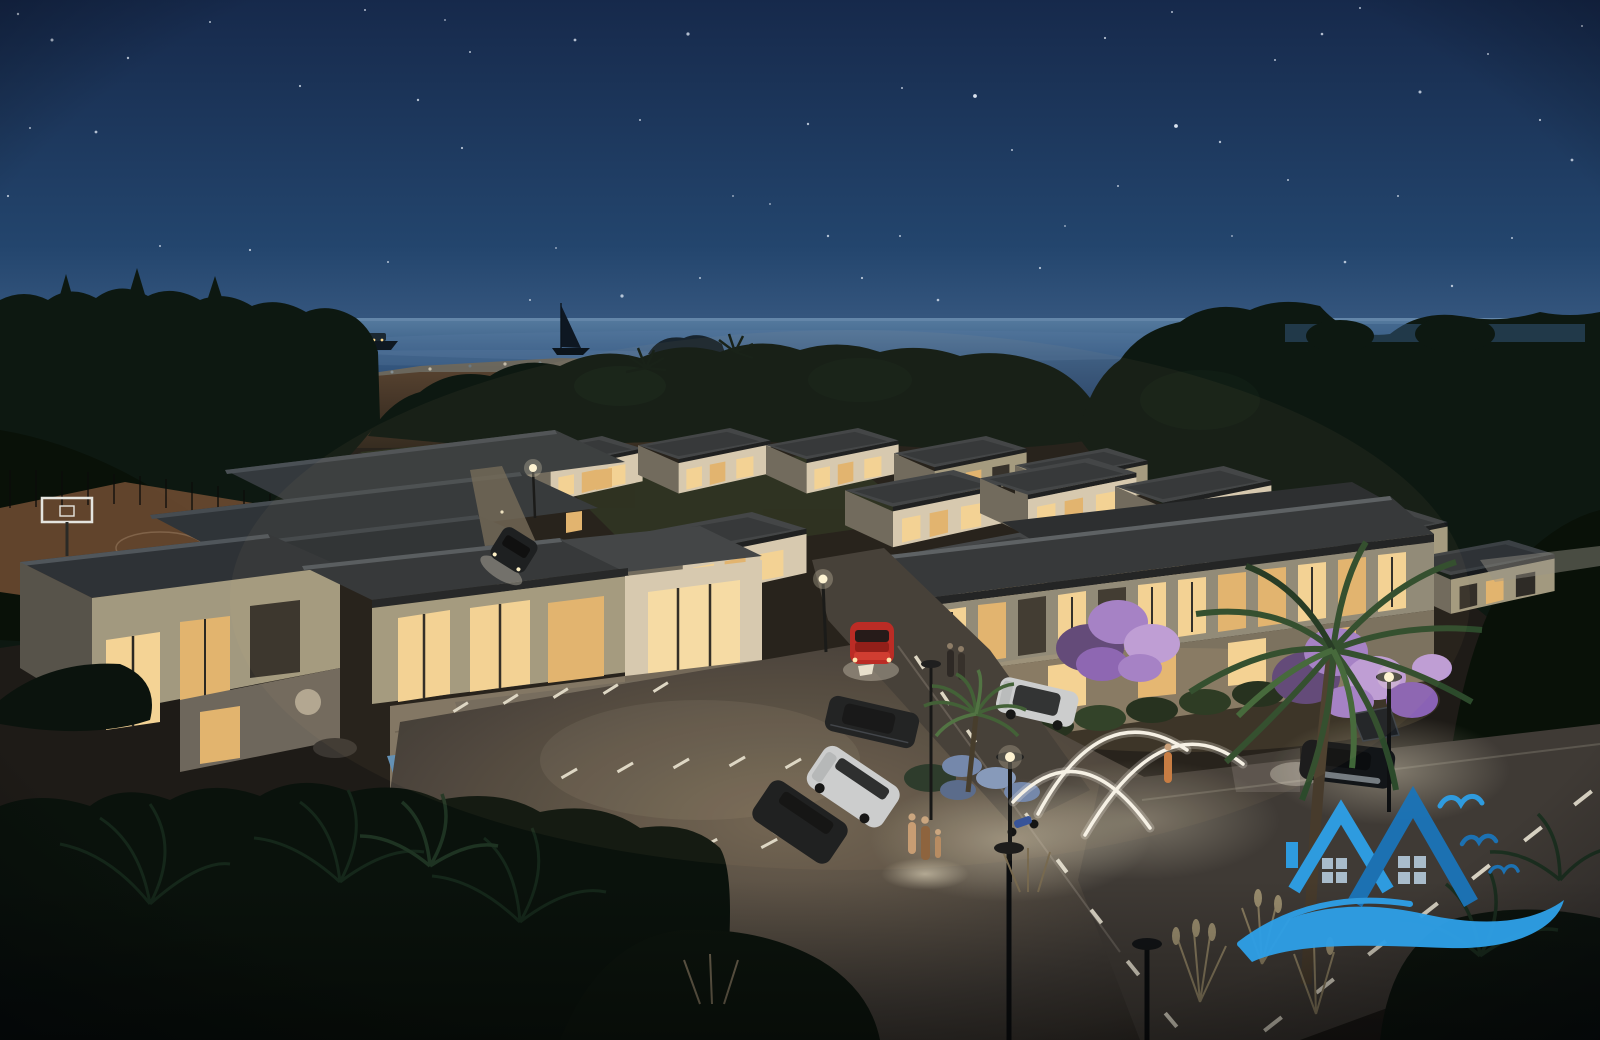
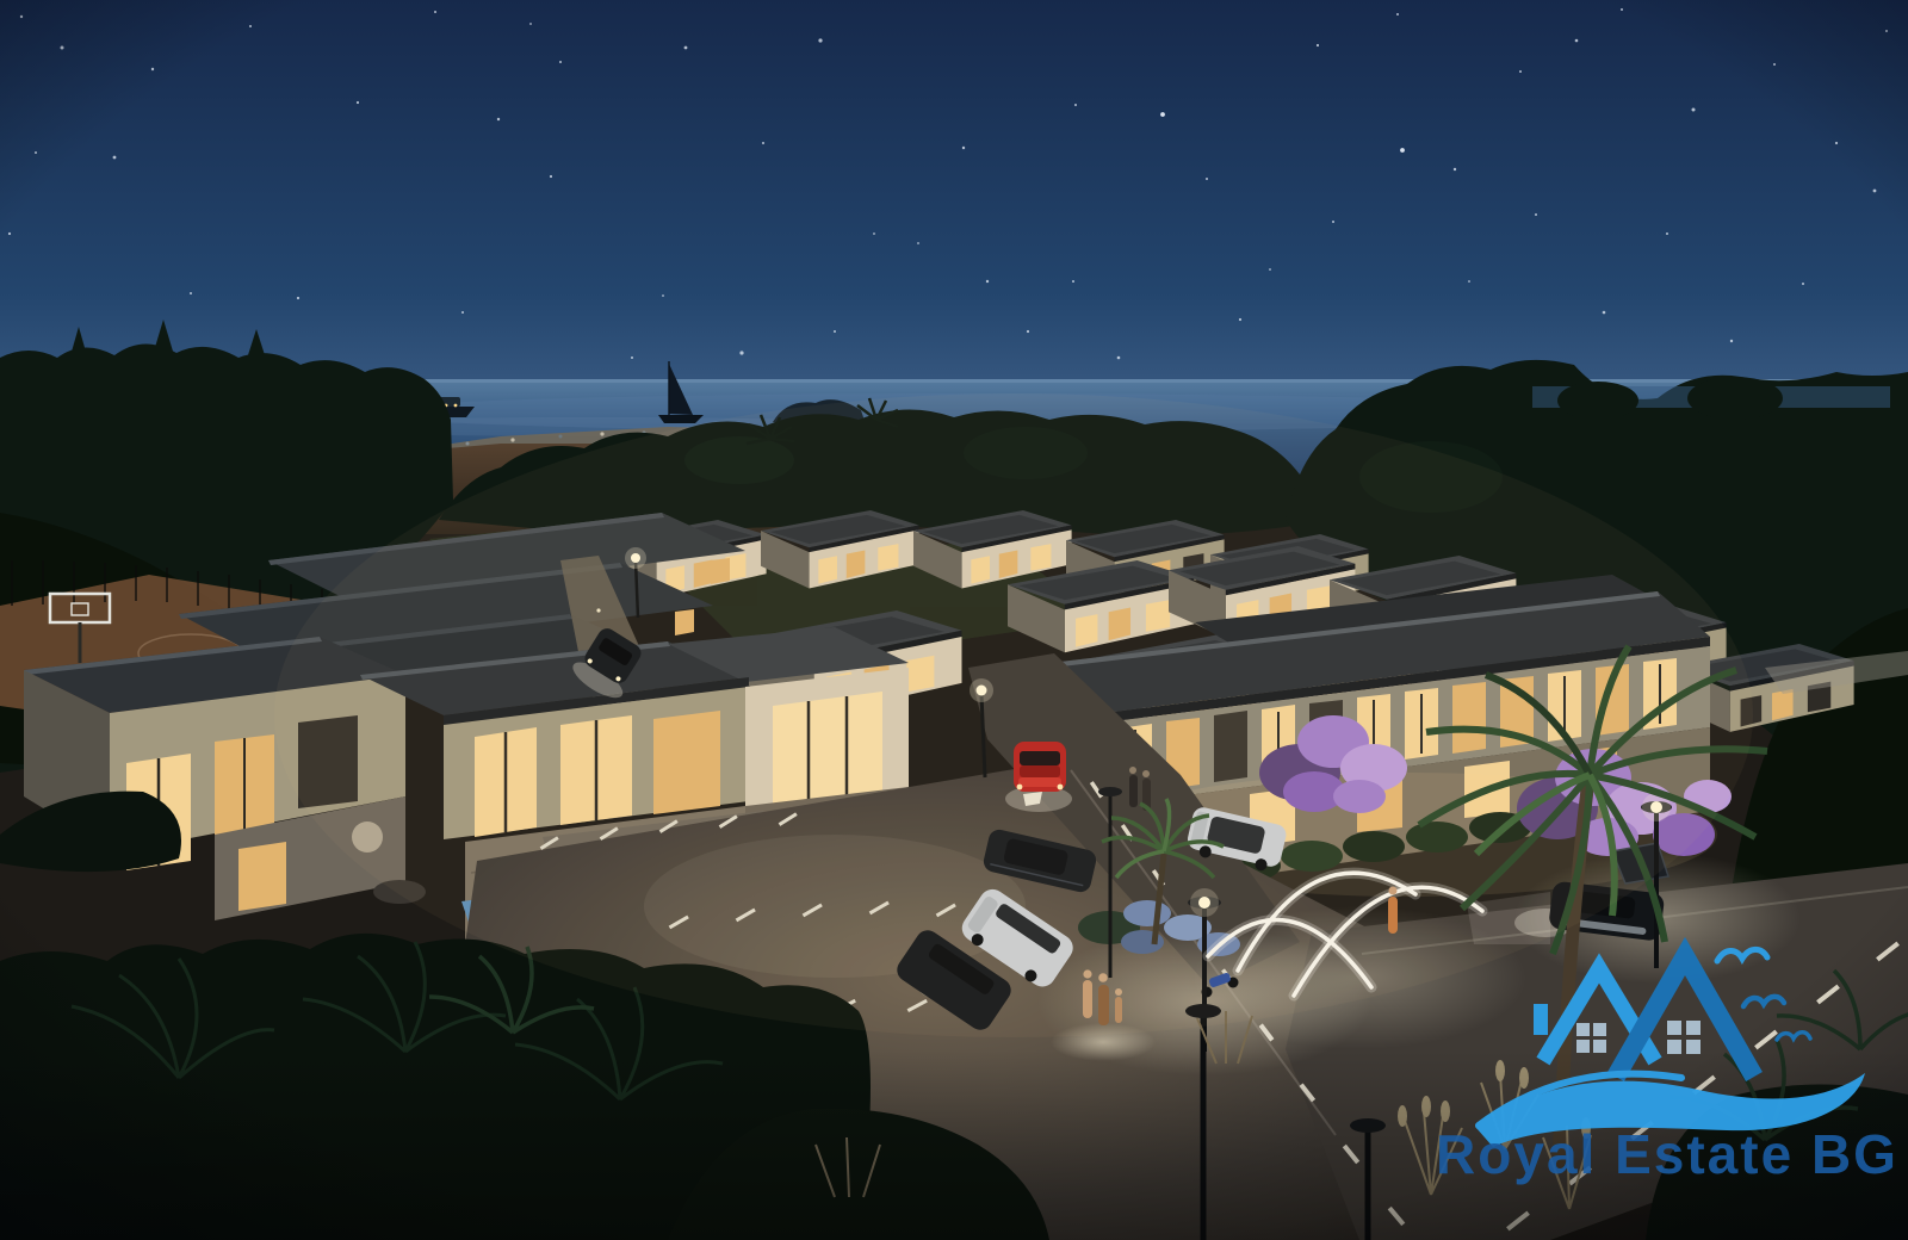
+ Royal Estate BG
